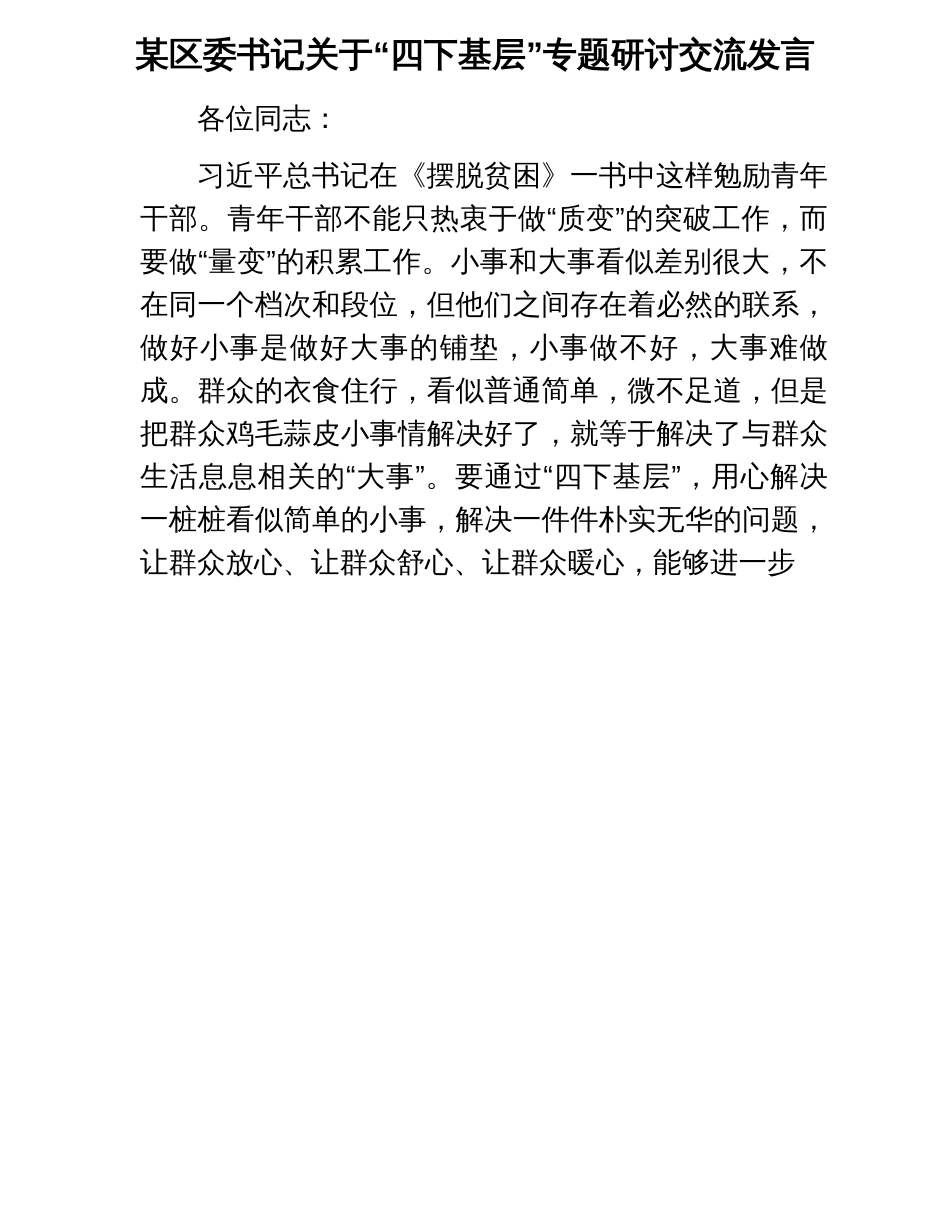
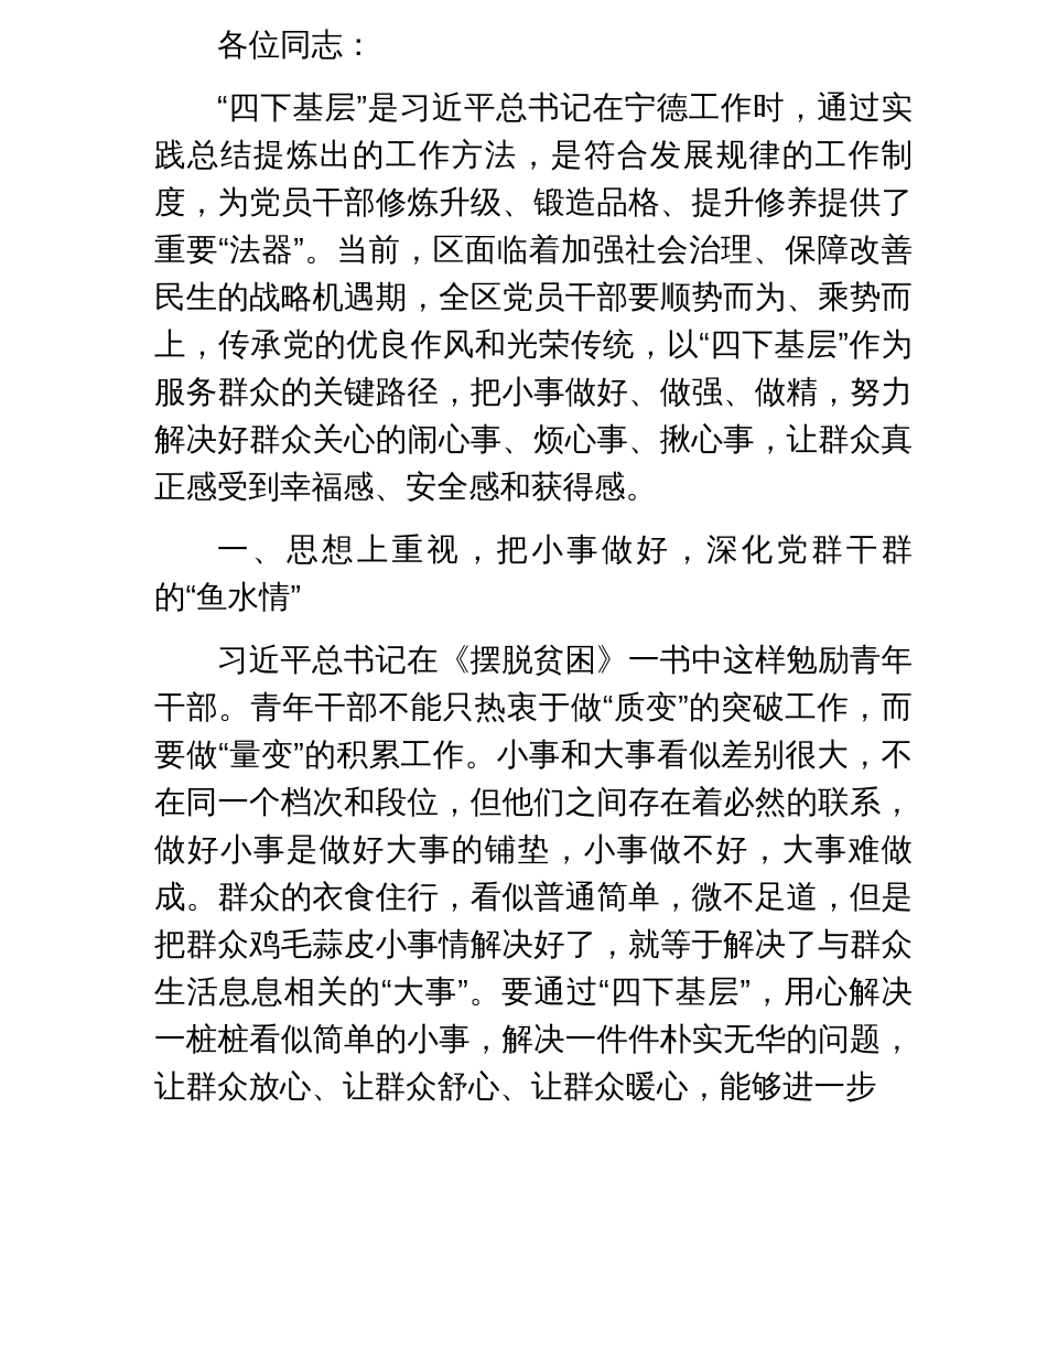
- 某区委书记关于“四下基层”专题研讨交流发言
  各位同志：
+ “四下基层”是习近平总书记在宁德工作时，通过实践总结提炼出的工作方法，是符合发展规律的工作制度，为党员干部修炼升级、锻造品格、提升修养提供了重要“法器”。当前，区面临着加强社会治理、保障改善民生的战略机遇期，全区党员干部要顺势而为、乘势而上，传承党的优良作风和光荣传统，以“四下基层”作为服务群众的关键路径，把小事做好、做强、做精，努力解决好群众关心的闹心事、烦心事、揪心事，让群众真正感受到幸福感、安全感和获得感。
+ 一、思想上重视，把小事做好，深化党群干群的“鱼水情”
  习近平总书记在《摆脱贫困》一书中这样勉励青年干部。青年干部不能只热衷于做“质变”的突破工作，而要做“量变”的积累工作。小事和大事看似差别很大，不在同一个档次和段位，但他们之间存在着必然的联系，做好小事是做好大事的铺垫，小事做不好，大事难做成。群众的衣食住行，看似普通简单，微不足道，但是把群众鸡毛蒜皮小事情解决好了，就等于解决了与群众生活息息相关的“大事”。要通过“四下基层”，用心解决一桩桩看似简单的小事，解决一件件朴实无华的问题，让群众放心、让群众舒心、让群众暖心，能够进一步
